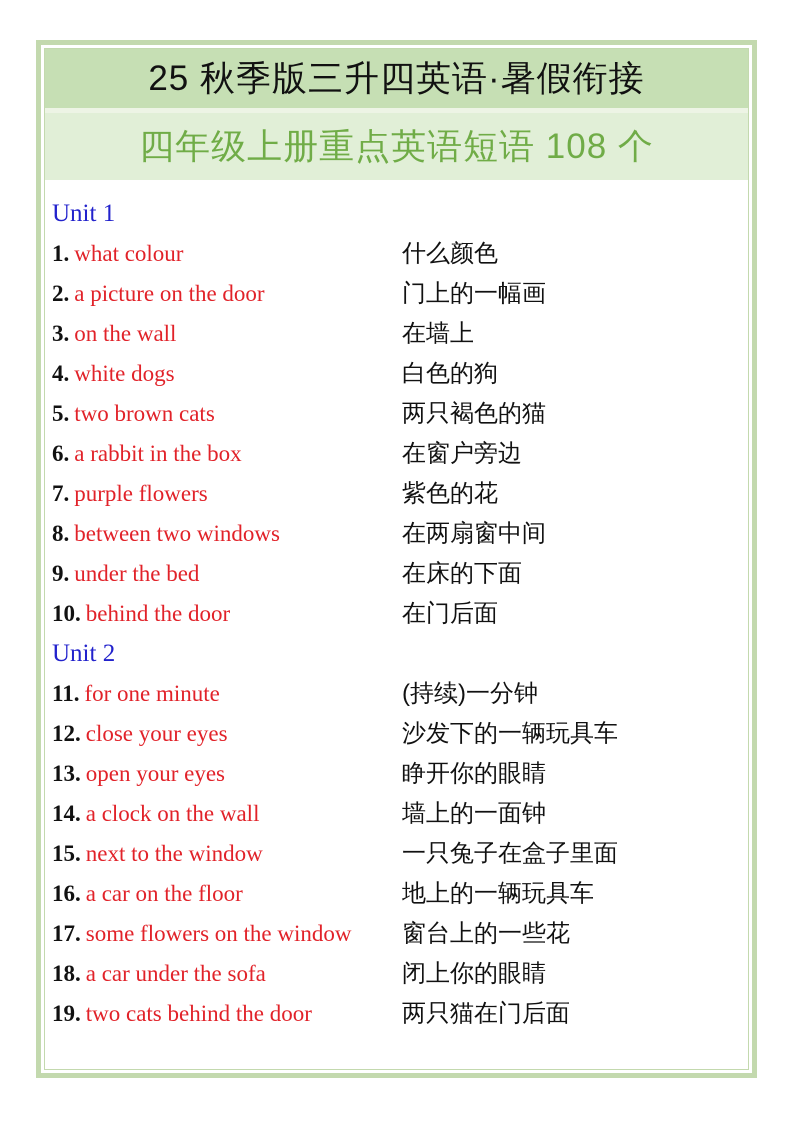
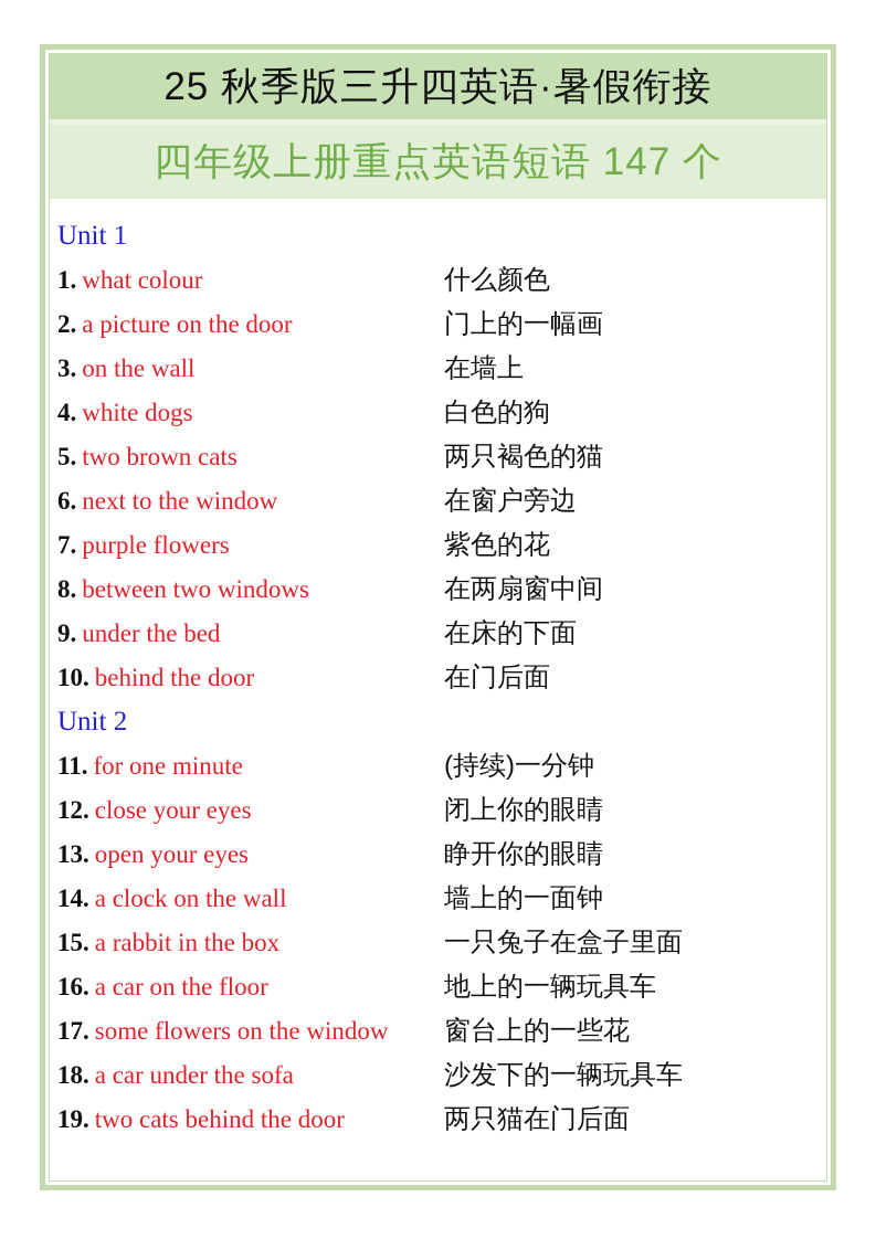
  25 秋季版三升四英语·暑假衔接
- 四年级上册重点英语短语 108 个
+ 四年级上册重点英语短语 147 个
  Unit 1
  1. what colour
  什么颜色
  2. a picture on the door
  门上的一幅画
  3. on the wall
  在墙上
  4. white dogs
  白色的狗
  5. two brown cats
  两只褐色的猫
- 6. a rabbit in the box
+ 6. next to the window
  在窗户旁边
  7. purple flowers
  紫色的花
  8. between two windows
  在两扇窗中间
  9. under the bed
  在床的下面
  10. behind the door
  在门后面
  Unit 2
  11. for one minute
  (持续)一分钟
  12. close your eyes
- 沙发下的一辆玩具车
+ 闭上你的眼睛
  13. open your eyes
  睁开你的眼睛
  14. a clock on the wall
  墙上的一面钟
- 15. next to the window
+ 15. a rabbit in the box
  一只兔子在盒子里面
  16. a car on the floor
  地上的一辆玩具车
  17. some flowers on the window
  窗台上的一些花
  18. a car under the sofa
- 闭上你的眼睛
+ 沙发下的一辆玩具车
  19. two cats behind the door
  两只猫在门后面
